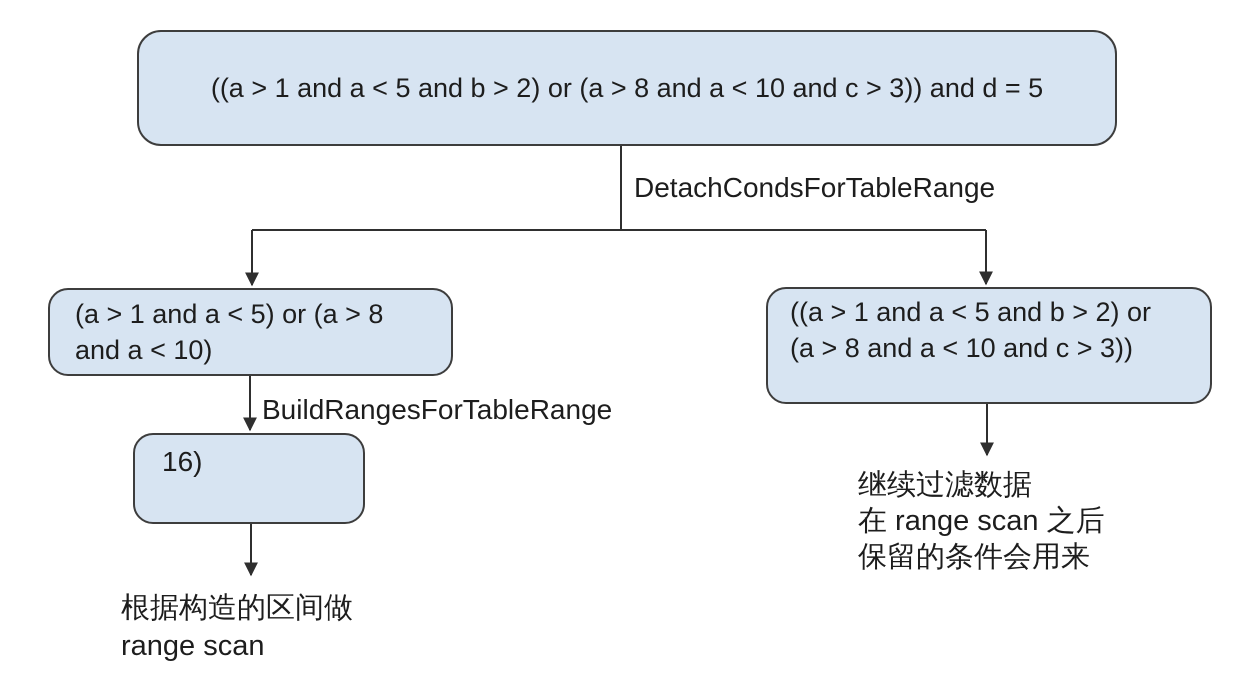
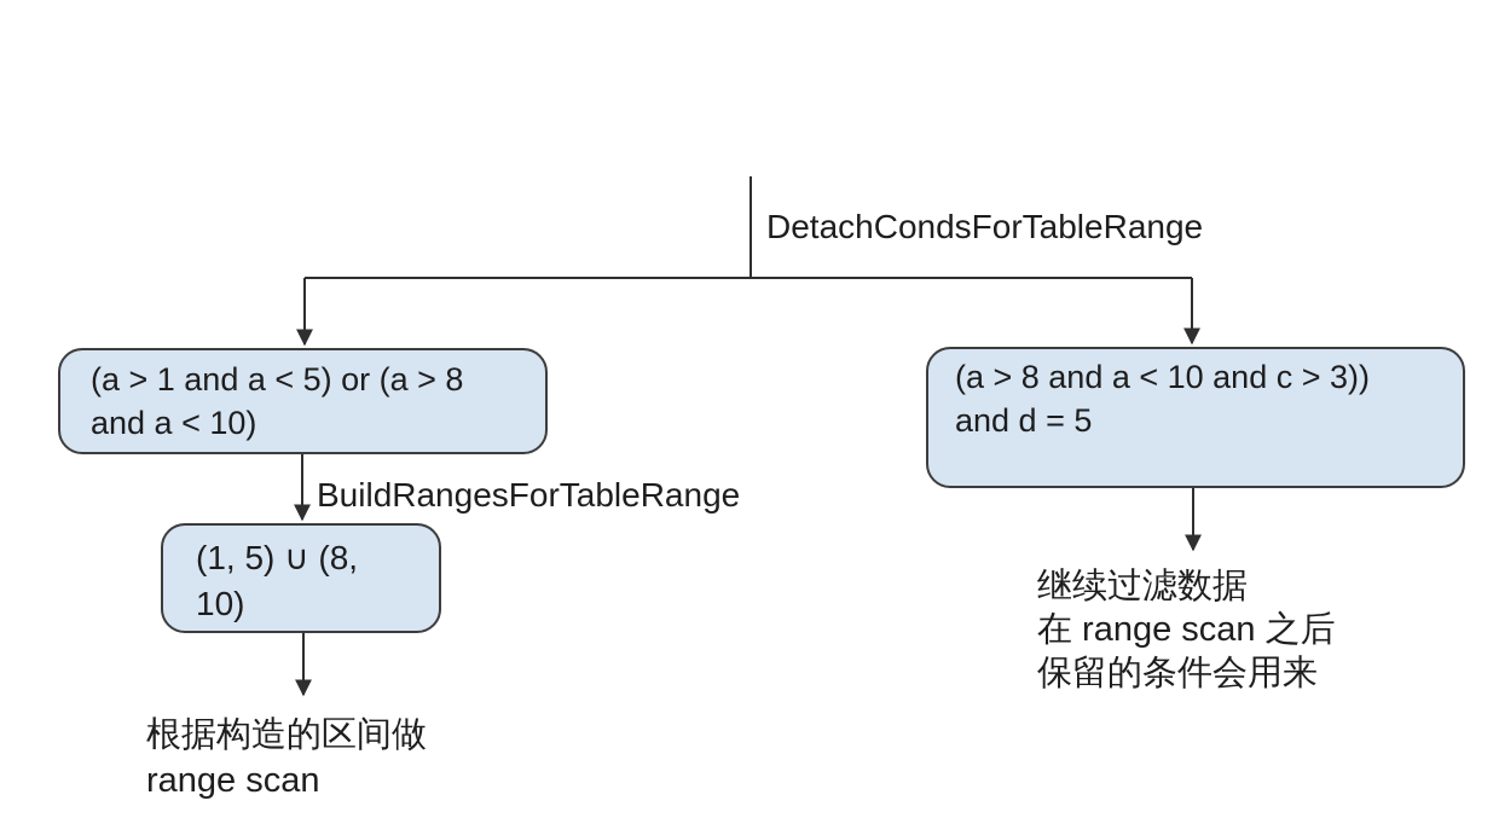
- ((a > 1 and a < 5 and b > 2) or (a > 8 and a < 10 and c > 3)) and d = 5
  (a > 1 and a < 5) or (a > 8
  and a < 10)
- ((a > 1 and a < 5 and b > 2) or
  (a > 8 and a < 10 and c > 3))
+ and d = 5
+ (1, 5) ∪ (8,
- 16)
+ 10)
  DetachCondsForTableRange
  BuildRangesForTableRange
  根据构造的区间做
  range scan
  继续过滤数据
  在 range scan 之后
  保留的条件会用来
